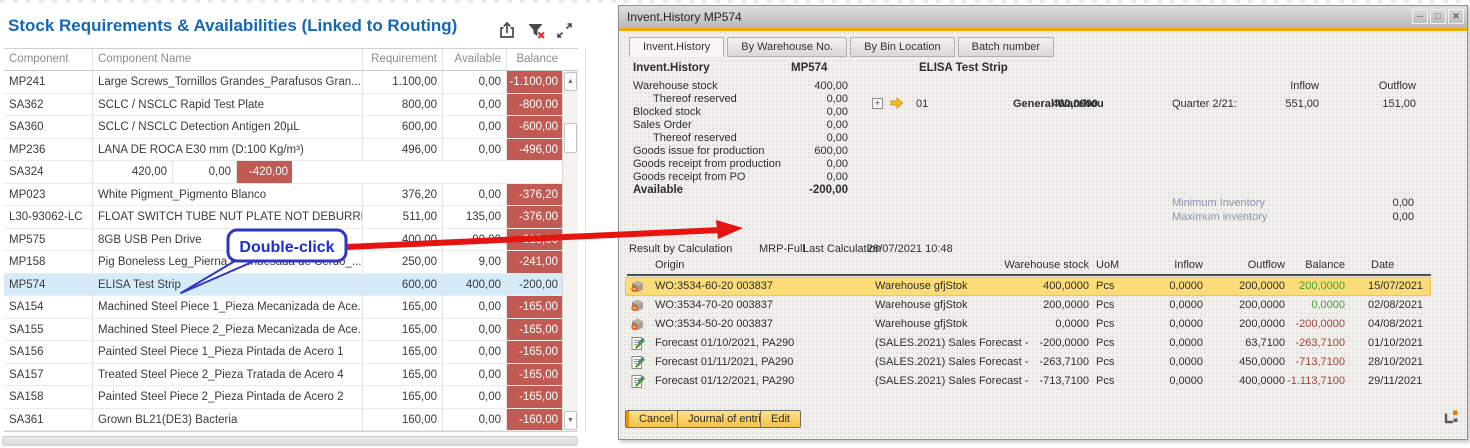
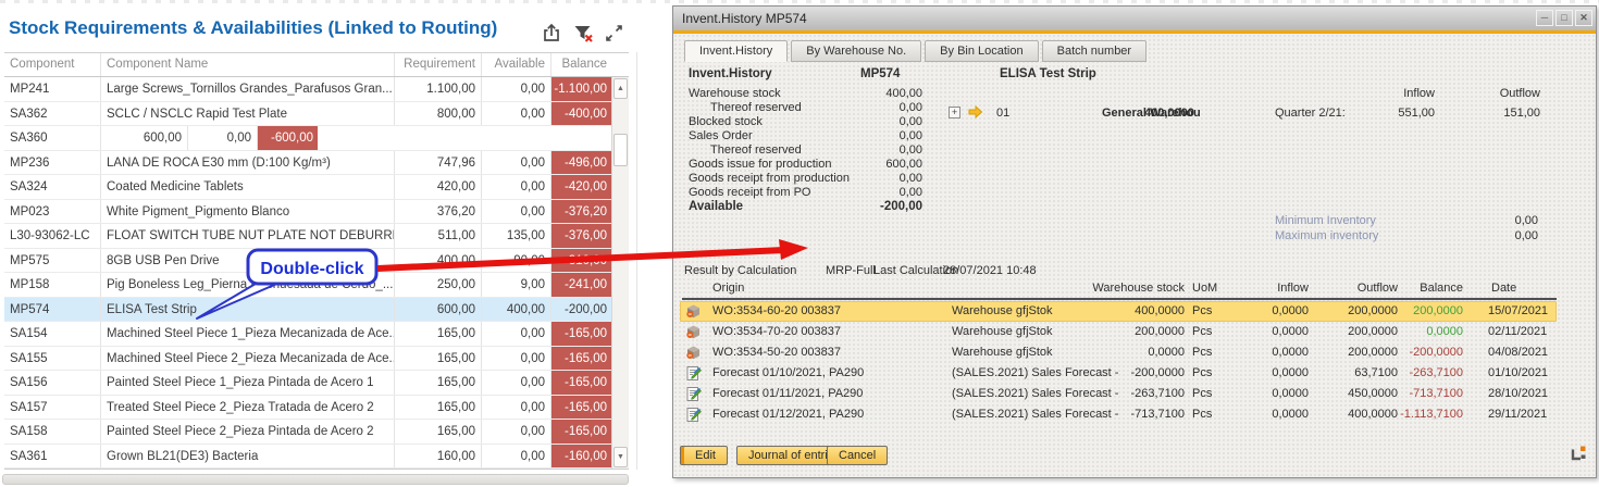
  Stock Requirements & Availabilities (Linked to Routing)
  Component
  Component Name
  Requirement
  Available
  Balance
  MP241
  Large Screws_Tornillos Grandes_Parafusos Gran...
  1.100,00
  0,00
  -1.100,00
  SA362
  SCLC / NSCLC Rapid Test Plate
  800,00
  0,00
- -800,00
+ -400,00
  SA360
- SCLC / NSCLC Detection Antigen 20µL
  600,00
  0,00
  -600,00
  MP236
  LANA DE ROCA E30 mm (D:100 Kg/m³)
- 496,00
+ 747,96
  0,00
  -496,00
  SA324
+ Coated Medicine Tablets
  420,00
  0,00
  -420,00
  MP023
  White Pigment_Pigmento Blanco
  376,20
  0,00
  -376,20
  L30-93062-LC
  FLOAT SWITCH TUBE NUT PLATE NOT DEBURR
  511,00
  135,00
  -376,00
  MP575
  8GB USB Pen Drive
  400,00
  MP158
  250,00
  9,00
  -241,00
  MP574
  ELISA Test Strip
  600,00
  400,00
  -200,00
  SA154
  Machined Steel Piece 1_Pieza Mecanizada de Ace..
  165,00
  0,00
  -165,00
  SA155
  Machined Steel Piece 2_Pieza Mecanizada de Ace..
  165,00
  0,00
  -165,00
  SA156
  Painted Steel Piece 1_Pieza Pintada de Acero 1
  165,00
  0,00
  -165,00
  SA157
- Treated Steel Piece 2_Pieza Tratada de Acero 4
+ Treated Steel Piece 2_Pieza Tratada de Acero 2
  165,00
  0,00
  -165,00
  SA158
  Painted Steel Piece 2_Pieza Pintada de Acero 2
  165,00
  0,00
  -165,00
  SA361
  Grown BL21(DE3) Bacteria
  160,00
  0,00
  -160,00
  Invent.History MP574
  ─
  □
  ✕
  Invent.History
  By Warehouse No.
  By Bin Location
  Batch number
  Invent.History
  MP574
  ELISA Test Strip
  Warehouse stock
  400,00
  Thereof reserved
  0,00
  Blocked stock
  0,00
  Sales Order
  0,00
  Thereof reserved
  0,00
  Goods issue for production
  600,00
  Goods receipt from production
  0,00
  Goods receipt from PO
  0,00
  Available
  -200,00
  +
  01
  General Warehou
  400,0000
  Inflow
  Outflow
  Quarter 2/21:
  551,00
  151,00
  Minimum Inventory
  0,00
  Maximum inventory
  0,00
  Result by Calculation
  MRP-Full
  Last Calculation
  28/07/2021 10:48
  Origin
  Warehouse stock
  UoM
  Inflow
  Outflow
  Balance
  Date
  WO:3534-60-20 003837
  Warehouse gfjStok
  400,0000
  Pcs
  0,0000
  200,0000
  200,0000
  15/07/2021
  WO:3534-70-20 003837
  Warehouse gfjStok
  200,0000
  Pcs
  0,0000
  200,0000
  0,0000
- 02/08/2021
+ 02/11/2021
  WO:3534-50-20 003837
  Warehouse gfjStok
  0,0000
  Pcs
  0,0000
  200,0000
  -200,0000
  04/08/2021
  Forecast 01/10/2021, PA290
  (SALES.2021) Sales Forecast -
  -200,0000
  Pcs
  0,0000
  63,7100
  -263,7100
  01/10/2021
  Forecast 01/11/2021, PA290
  (SALES.2021) Sales Forecast -
  -263,7100
  Pcs
  0,0000
  450,0000
  -713,7100
  28/10/2021
  Forecast 01/12/2021, PA290
  (SALES.2021) Sales Forecast -
  -713,7100
  Pcs
  0,0000
  400,0000
  -1.113,7100
  29/11/2021
- Cancel
+ Edit
  Journal of entr
- Edit
+ Cancel
  Double-click
